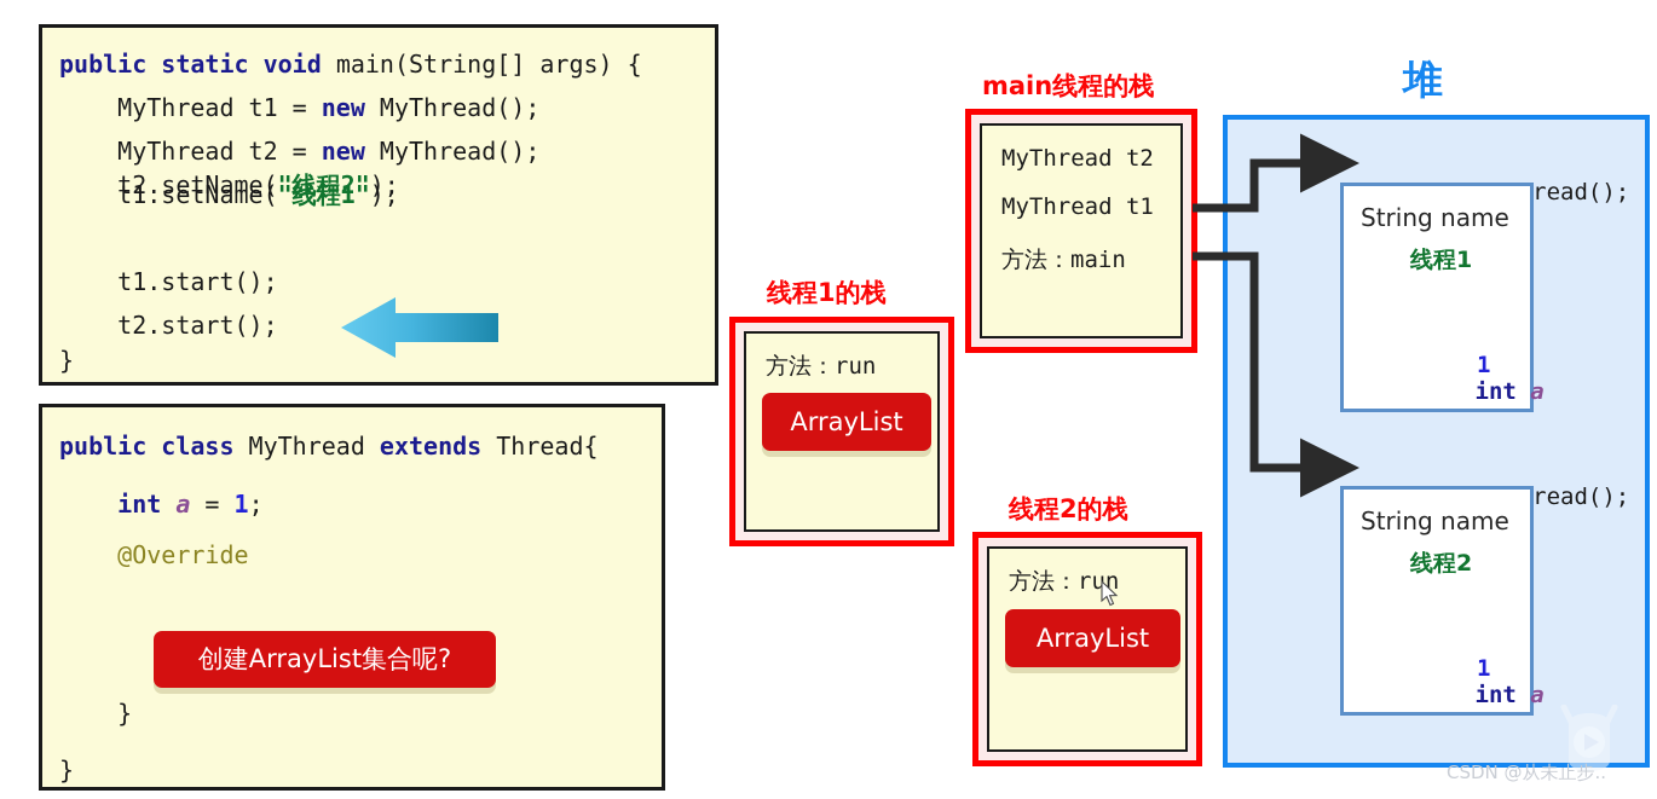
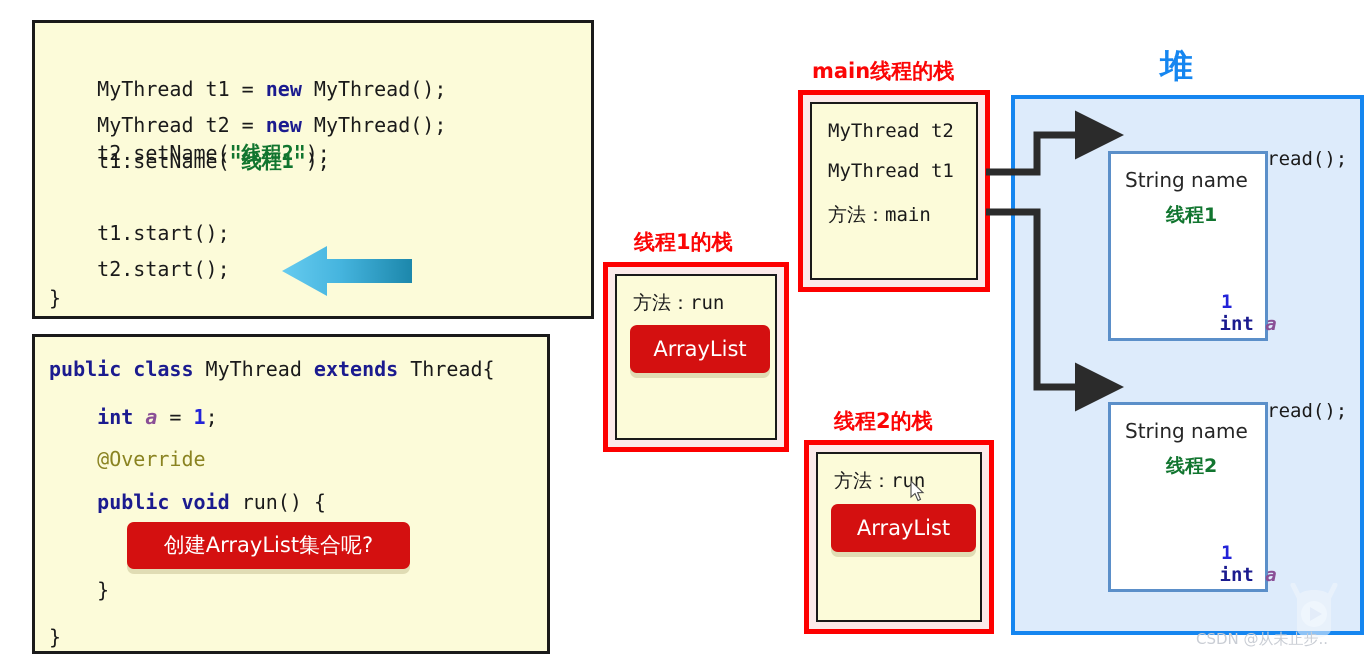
- public static void main(String[] args) {
  MyThread t1 = new MyThread();
  MyThread t2 = new MyThread();
  t1.setName("线程1");
  t2.setName("线程2");
  t1.start();
  t2.start();
  }
  public class MyThread extends Thread{
  int a = 1;
  @Override
+ public void run() {
  }
  }
  创建ArrayList集合呢?
  main线程的栈
  MyThread t2
  MyThread t1
  方法：main
  线程1的栈
  方法：run
  ArrayList
  线程2的栈
  方法：run
  ArrayList
  堆
  String name
  线程1
  int a
  1
  String name
  线程2
  int a
  1
  CSDN @从未止步..
